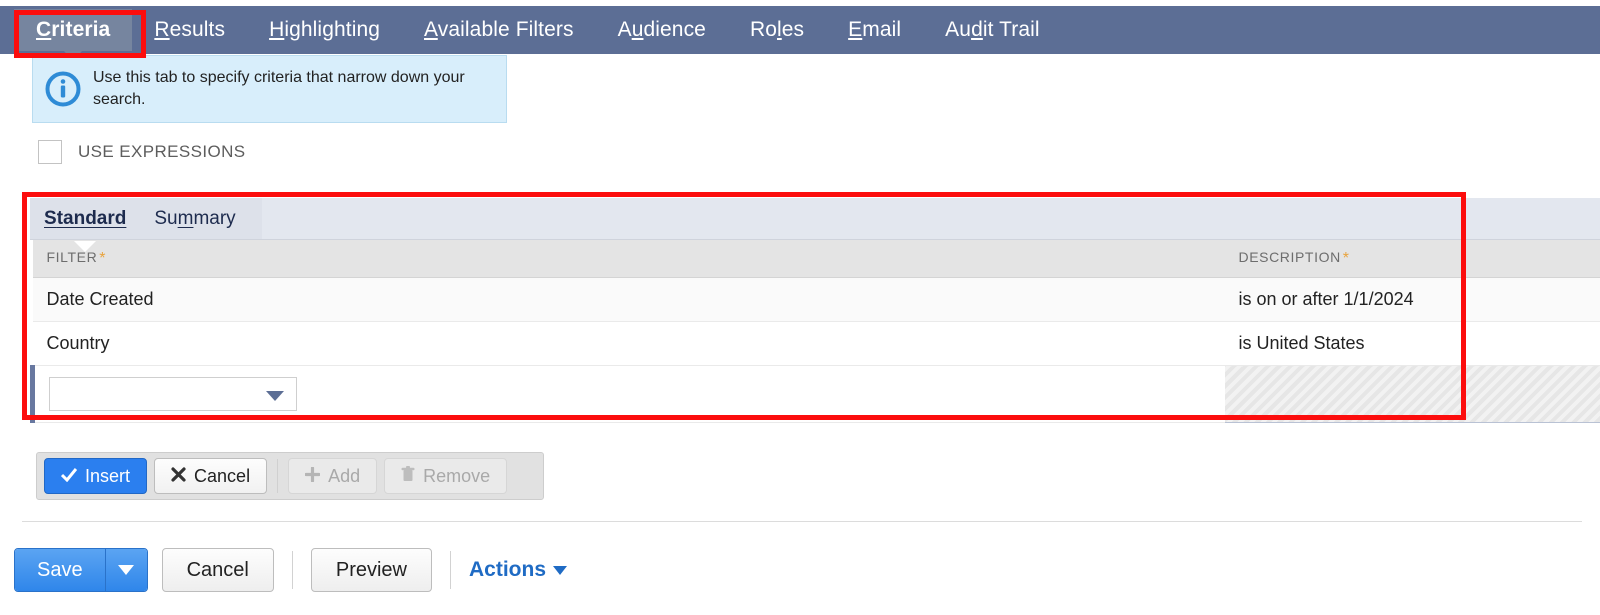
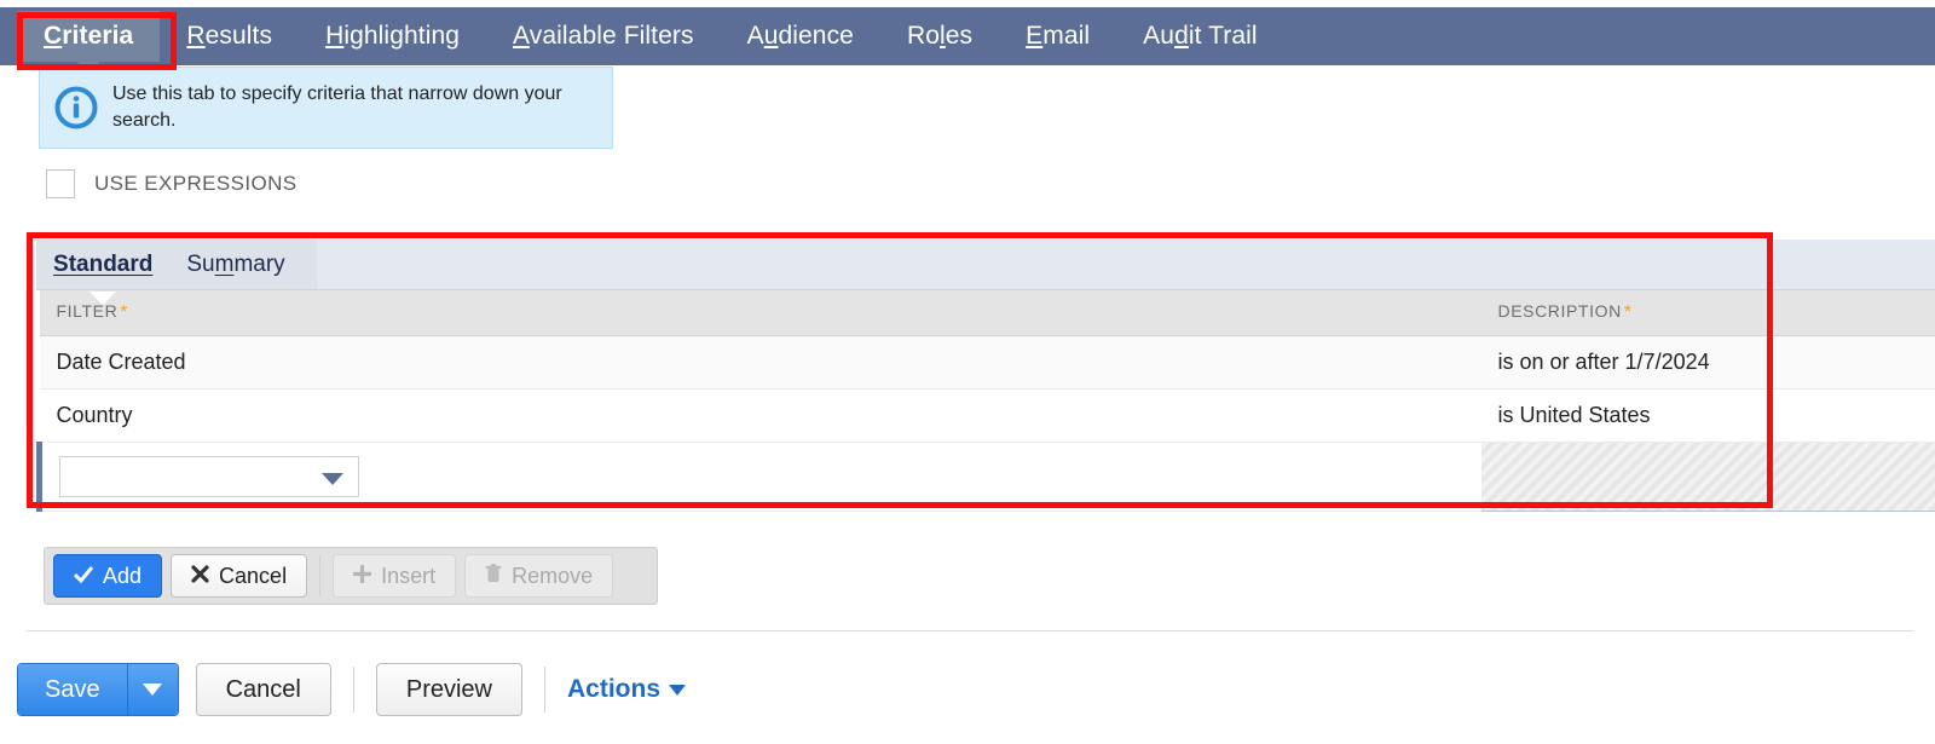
  Criteria
  Results
  Highlighting
  Available Filters
  Audience
  Roles
  Email
  Audit Trail
  Use this tab to specify criteria that narrow down your search.
  USE EXPRESSIONS
  Standard
  Summary
  FILTER *	DESCRIPTION *
- Date Created	is on or after 1/1/2024
+ Date Created	is on or after 1/7/2024
  Country	is United States
- Insert
+ Add
  Cancel
- Add
+ Insert
  Remove
  Save
  Cancel
  Preview
  Actions
